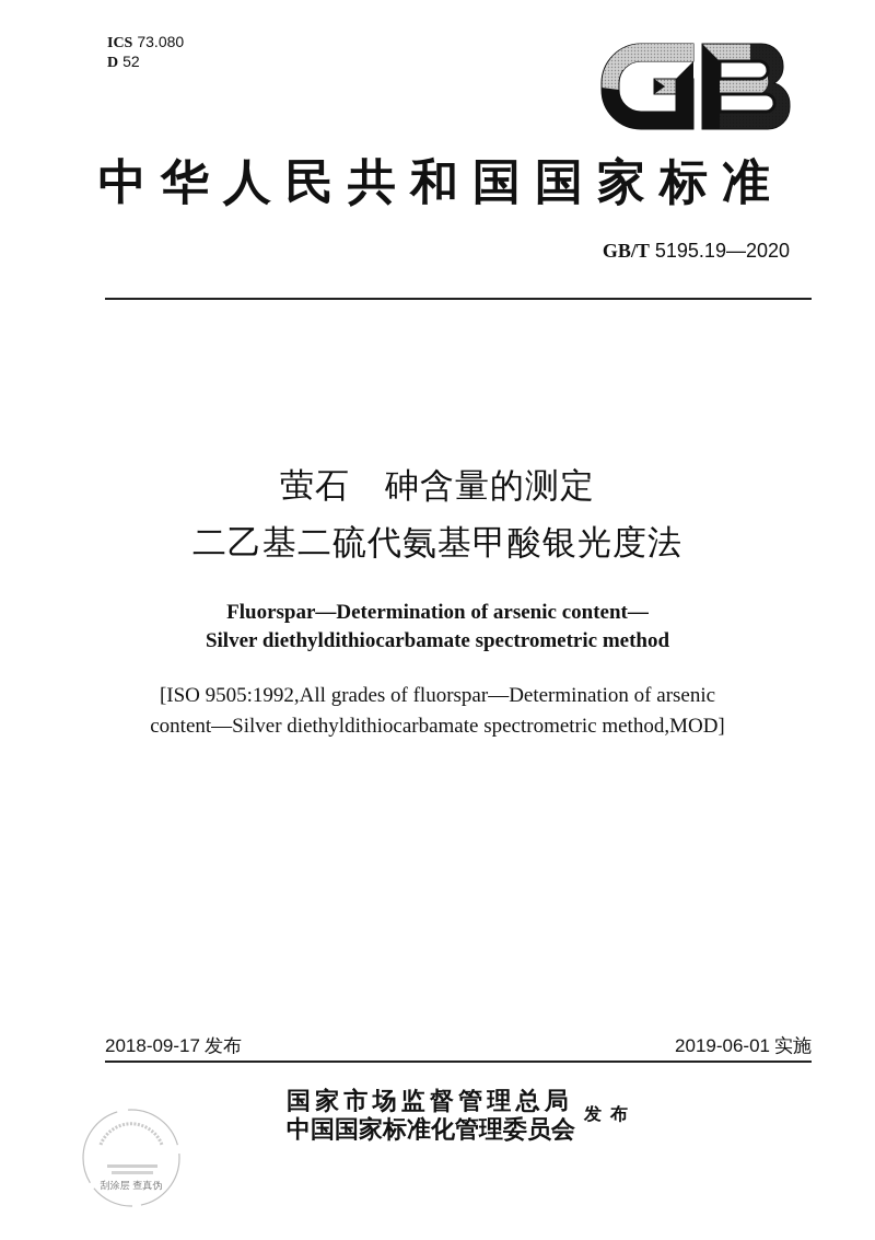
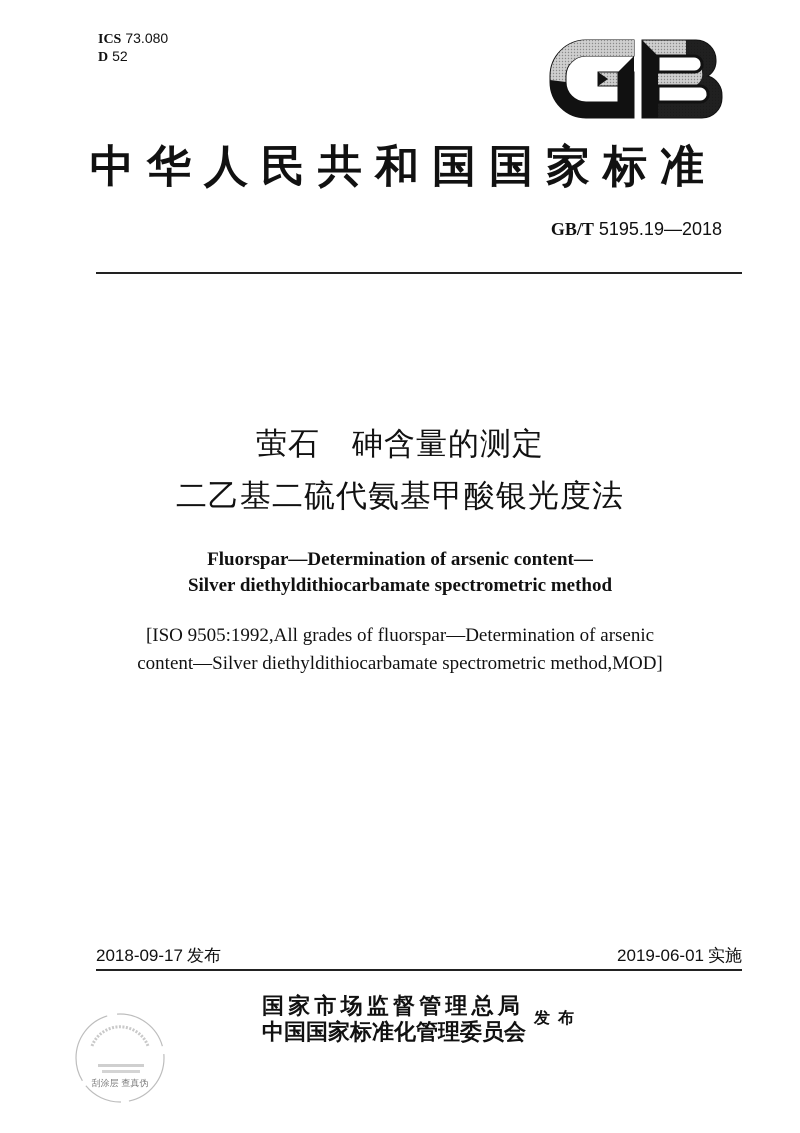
  ICS 73.080
  D 52
  中华人民共和国国家标准
- GB/T 5195.19—2020
+ GB/T 5195.19—2018
  萤石 砷含量的测定
  二乙基二硫代氨基甲酸银光度法
  Fluorspar—Determination of arsenic content—
  Silver diethyldithiocarbamate spectrometric method
  [ISO 9505:1992,All grades of fluorspar—Determination of arsenic
  content—Silver diethyldithiocarbamate spectrometric method,MOD]
  2018-09-17 发布
  2019-06-01 实施
  刮涂层 查真伪
  国家市场监督管理总局
  中国国家标准化管理委员会
  发布
